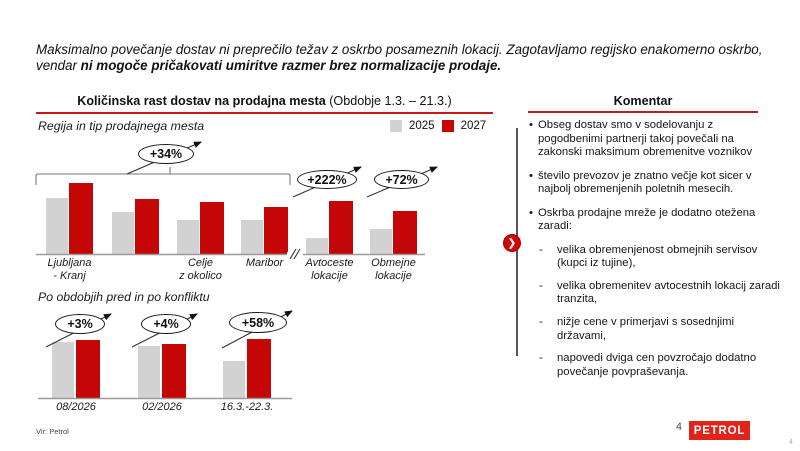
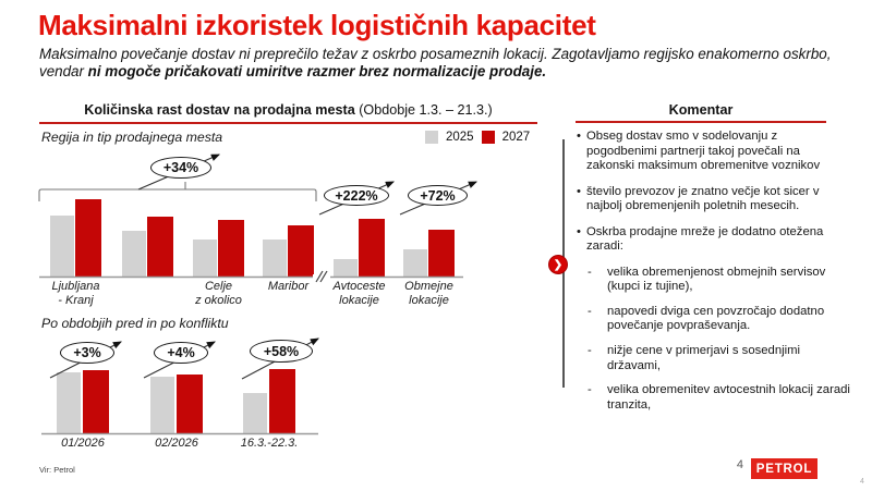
+ Maksimalni izkoristek logističnih kapacitet
  Maksimalno povečanje dostav ni preprečilo težav z oskrbo posameznih lokacij. Zagotavljamo regijsko enakomerno oskrbo, vendar ni mogoče pričakovati umiritve razmer brez normalizacije prodaje.
  Količinska rast dostav na prodajna mesta (Obdobje 1.3. – 21.3.)
  Regija in tip prodajnega mesta
  Po obdobjih pred in po konfliktu
  2025
  2027
  Ljubljana
  - Kranj
  Celje
  z okolico
  Maribor
  Avtoceste
  lokacije
  Obmejne
  lokacije
- 08/2026
+ 01/2026
  02/2026
  16.3.-22.3.
  +34%
  +222%
  +72%
  +3%
  +4%
  +58%
  Komentar
  ❯
  •
  Obseg dostav smo v sodelovanju z pogodbenimi partnerji takoj povečali na zakonski maksimum obremenitve voznikov
  •
  število prevozov je znatno večje kot sicer v najbolj obremenjenih poletnih mesecih.
  •
  Oskrba prodajne mreže je dodatno otežena zaradi:
  -
  velika obremenjenost obmejnih servisov (kupci iz tujine),
  -
- velika obremenitev avtocestnih lokacij zaradi tranzita,
+ napovedi dviga cen povzročajo dodatno povečanje povpraševanja.
  -
  nižje cene v primerjavi s sosednjimi državami,
  -
- napovedi dviga cen povzročajo dodatno povečanje povpraševanja.
+ velika obremenitev avtocestnih lokacij zaradi tranzita,
  Vir: Petrol
  4
  PETROL
